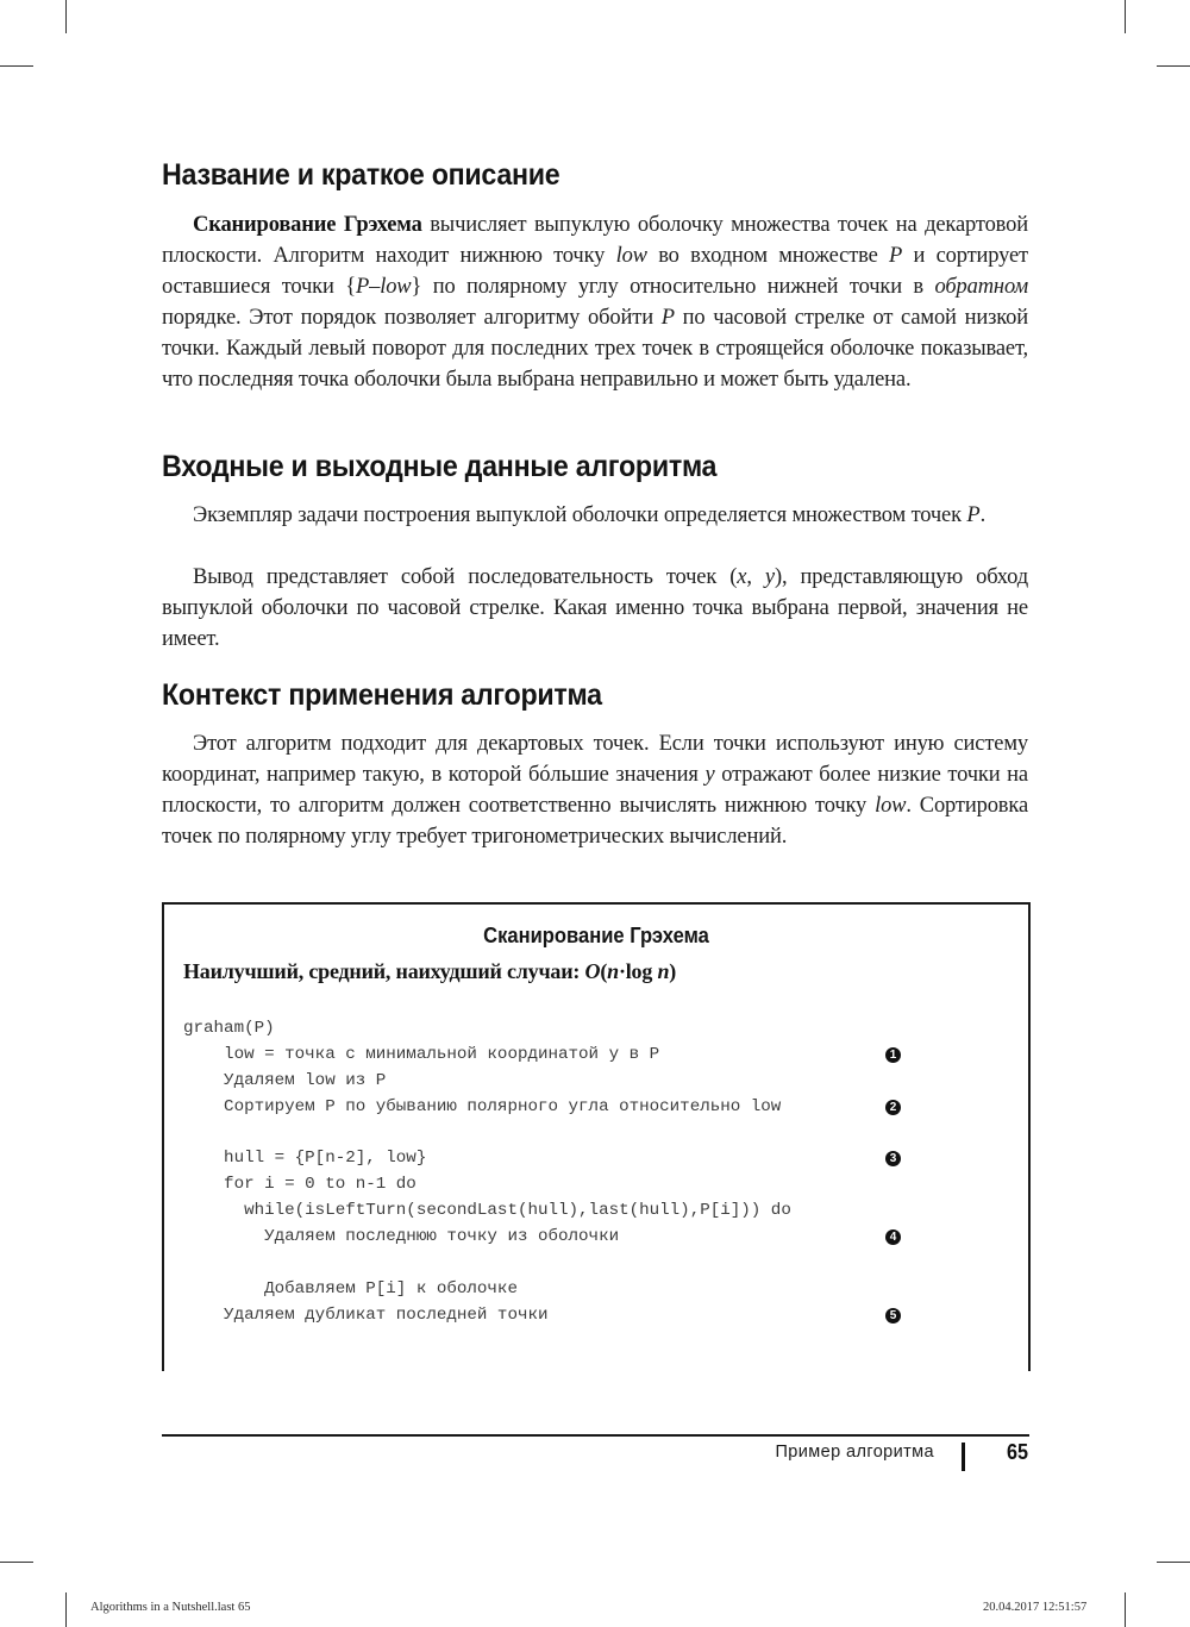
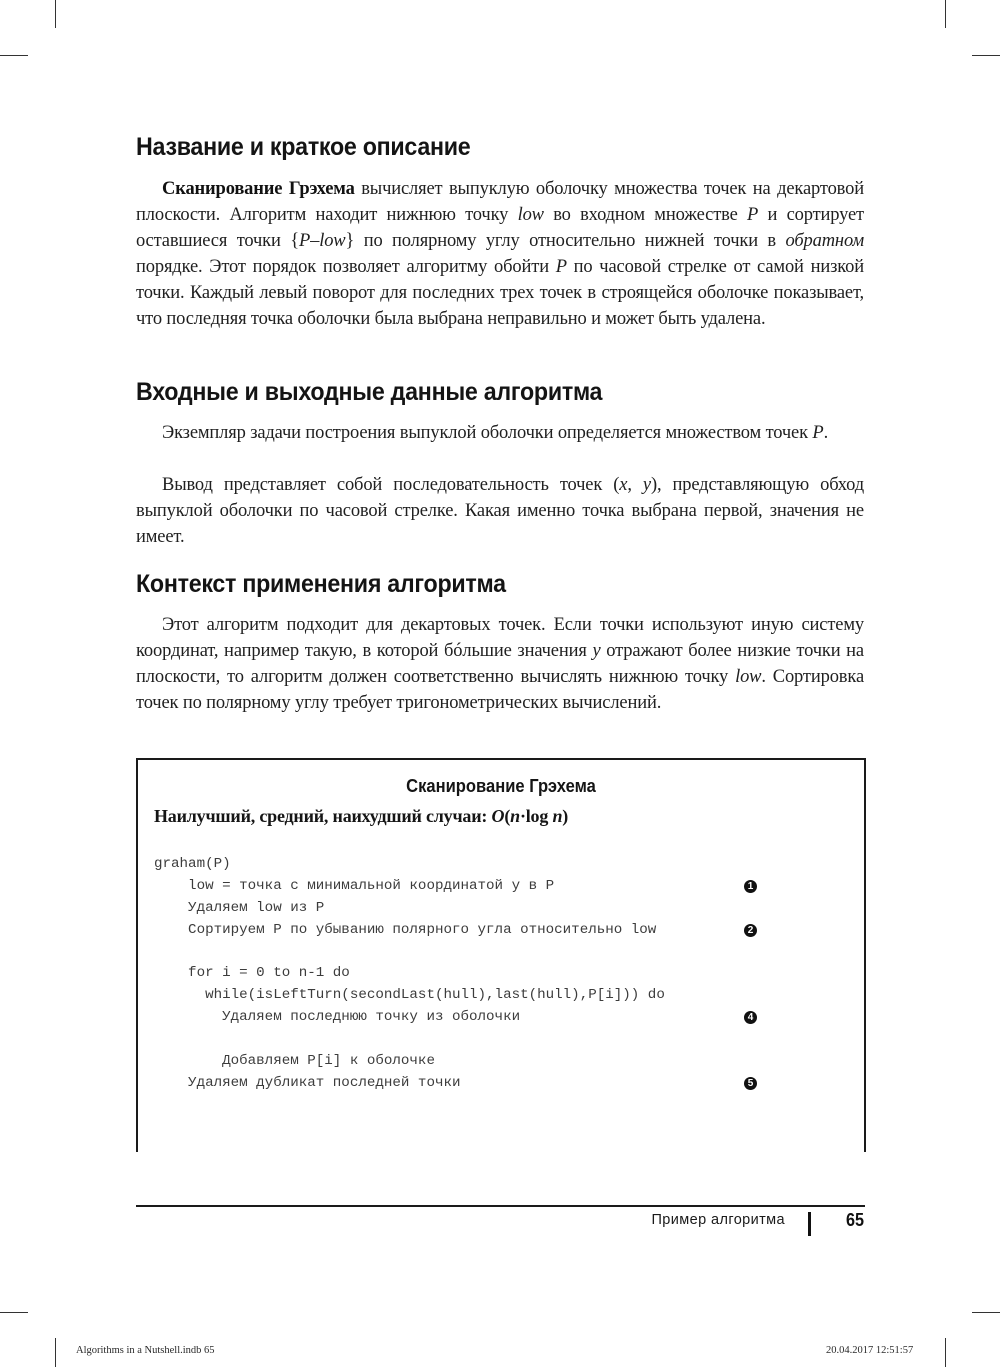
  Название и краткое описание
  Сканирование Грэхема вычисляет выпуклую оболочку множества точек на декартовой плоскости. Алгоритм находит нижнюю точку low во входном множестве P и сортирует оставшиеся точки {P–low} по полярному углу относительно нижней точки в обратном порядке. Этот порядок позволяет алгоритму обойти P по часовой стрелке от самой низкой точки. Каждый левый поворот для последних трех точек в строящейся оболочке показывает, что последняя точка оболочки была выбрана неправильно и может быть удалена.
  Входные и выходные данные алгоритма
  Экземпляр задачи построения выпуклой оболочки определяется множеством точек P.
  Вывод представляет собой последовательность точек (x, y), представляющую обход выпуклой оболочки по часовой стрелке. Какая именно точка выбрана первой, значения не имеет.
  Контекст применения алгоритма
  Этот алгоритм подходит для декартовых точек. Если точки используют иную систему координат, например такую, в которой бóльшие значения y отражают более низкие точки на плоскости, то алгоритм должен соответственно вычислять нижнюю точку low. Сортировка точек по полярному углу требует тригонометрических вычислений.
  Сканирование Грэхема
  Наилучший, средний, наихудший случаи: O(n·log n)
  graham(P)
  low = точка с минимальной координатой y в P
  1
  Удаляем low из P
  Сортируем P по убыванию полярного угла относительно low
  2
- hull = {P[n-2], low}
- 3
  for i = 0 to n-1 do
  while(isLeftTurn(secondLast(hull),last(hull),P[i])) do
  Удаляем последнюю точку из оболочки
  4
  Добавляем P[i] к оболочке
  Удаляем дубликат последней точки
  5
  Пример алгоритма
  65
- Algorithms in a Nutshell.last 65
+ Algorithms in a Nutshell.indb 65
  20.04.2017 12:51:57
